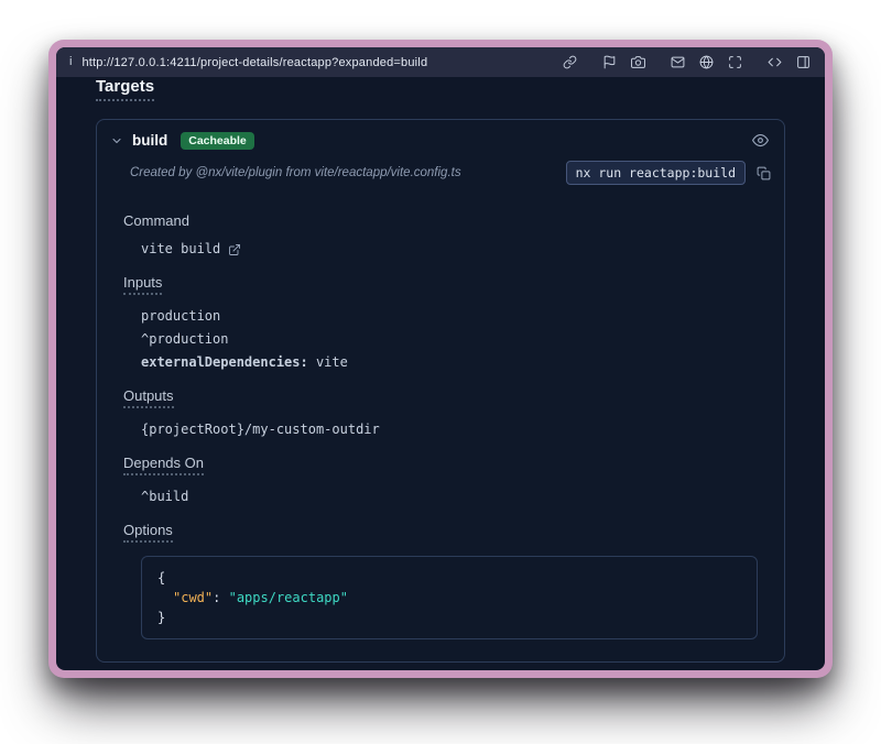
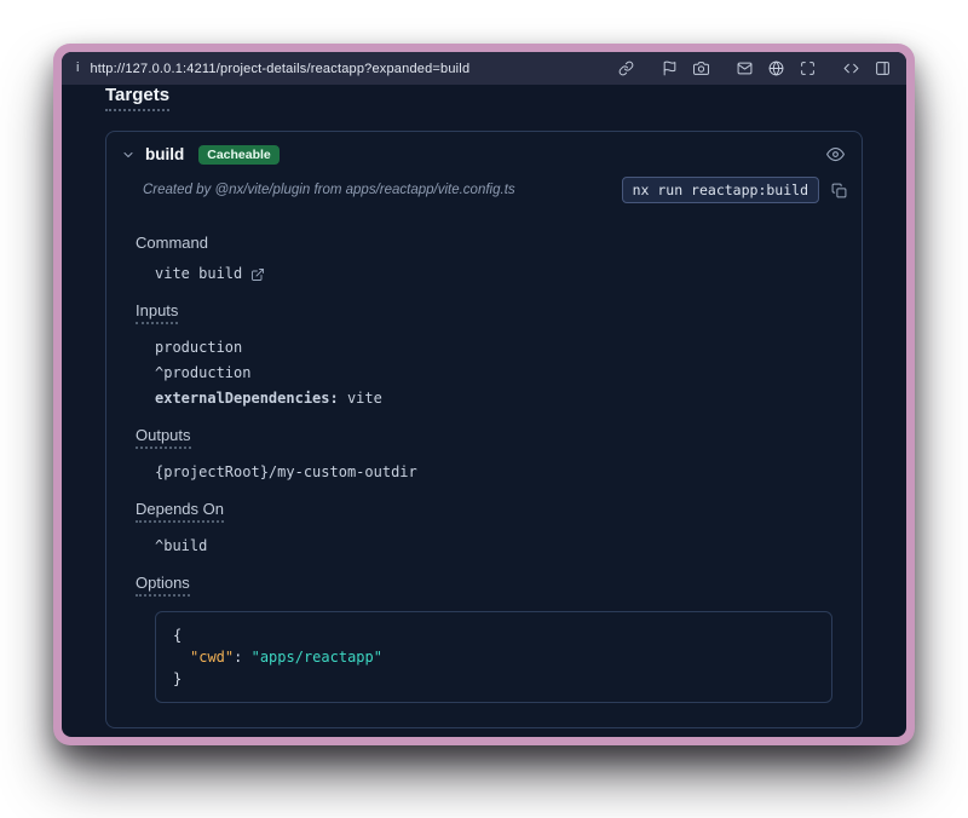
  i
  http://127.0.0.1:4211/project-details/reactapp?expanded=build
  Targets
  build
  Cacheable
- Created by @nx/vite/plugin from vite/reactapp/vite.config.ts
+ Created by @nx/vite/plugin from apps/reactapp/vite.config.ts
  nx run reactapp:build
  Command
  vite build
  Inputs
  production
  ^production
  externalDependencies: vite
  Outputs
  {projectRoot}/my-custom-outdir
  Depends On
  ^build
  Options
  {
  "cwd": "apps/reactapp"
  }
